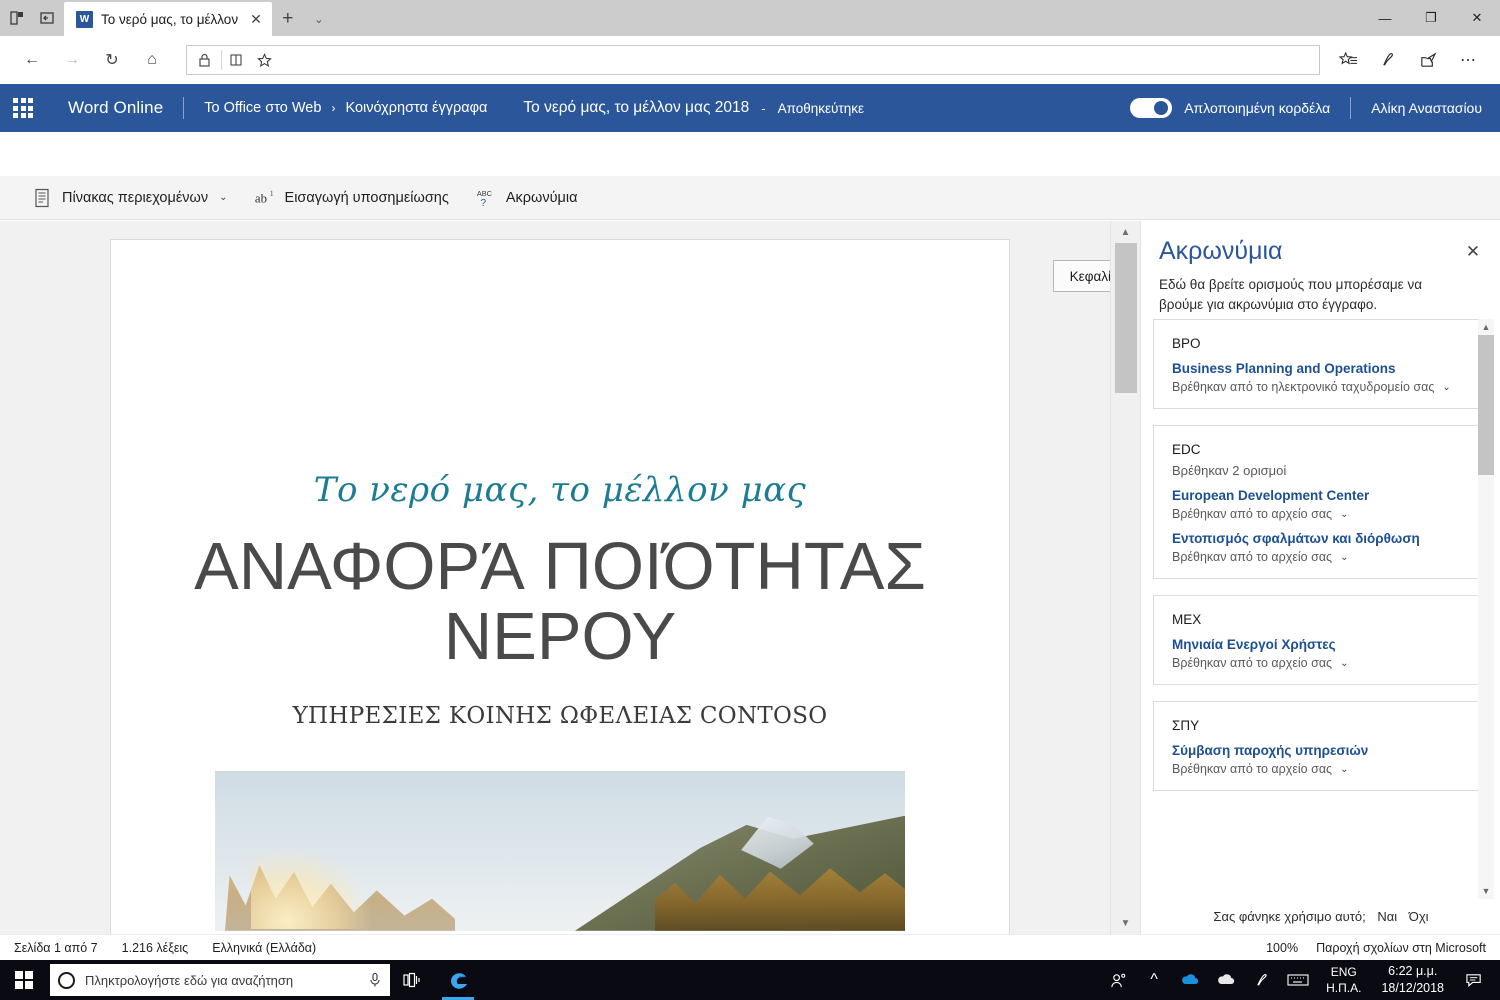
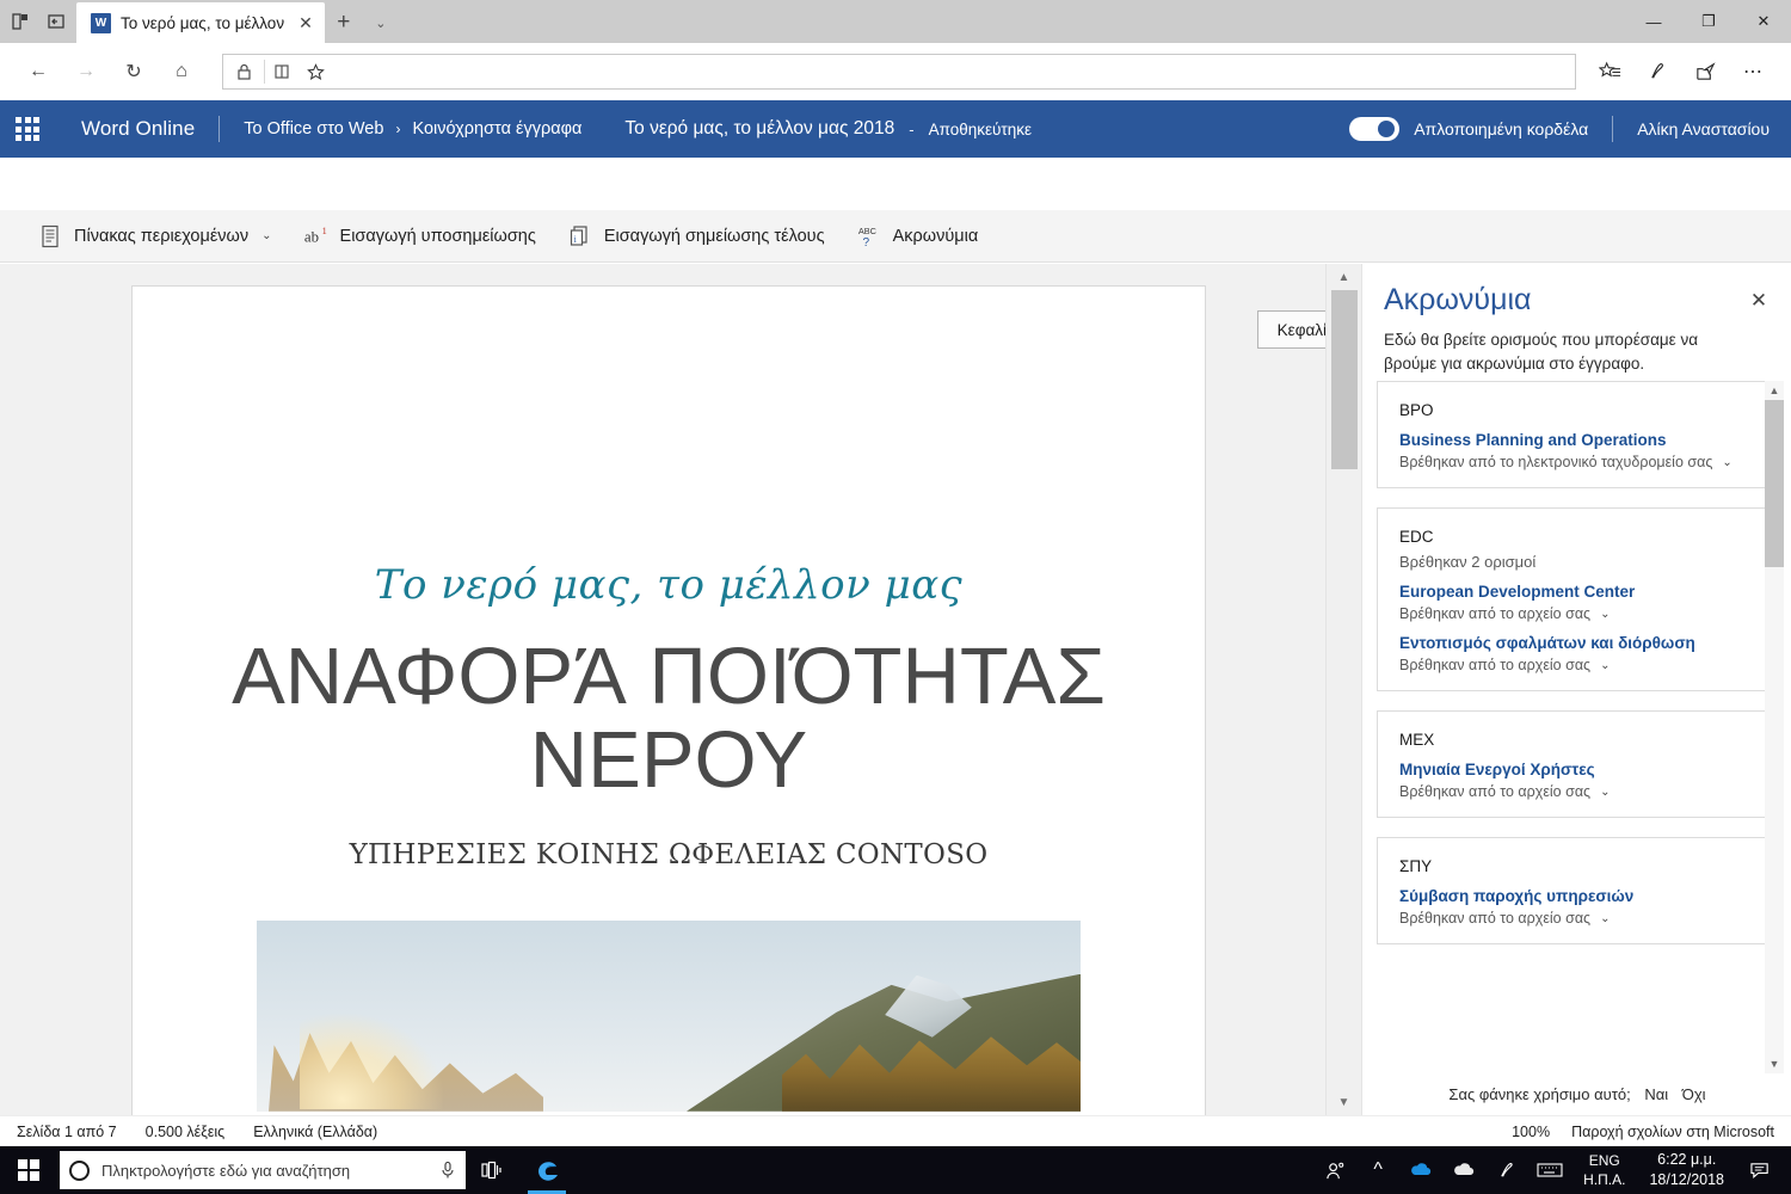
  W
  Το νερό μας, το μέλλον
  ✕
  +
  ⌄
  —
  ❐
  ✕
  ←
  →
  ↻
  ⌂
  ⋯
  Word Online
  Το Office στο Web › Κοινόχρηστα έγγραφα
  Το νερό μας, το μέλλον μας 2018
  -
  Αποθηκεύτηκε
  Απλοποιημένη κορδέλα
  Αλίκη Αναστασίου
  Πίνακας περιεχομένων
  ⌄
  ab
  1
  Εισαγωγή υποσημείωσης
+ i
+ Εισαγωγή σημείωσης τέλους
  ABC
  ?
  Ακρωνύμια
  Το νερό μας, το μέλλον μας
  ΑΝΑΦΟΡΆ ΠΟΙΌΤΗΤΑΣ ΝΕΡΟΥ
  ΥΠΗΡΕΣΙΕΣ ΚΟΙΝΗΣ ΩΦΕΛΕΙΑΣ CONTOSO
  ▲
  ▼
  Ακρωνύμια
  ✕
  Εδώ θα βρείτε ορισμούς που μπορέσαμε να βρούμε για ακρωνύμια στο έγγραφο.
  BPO
  Business Planning and Operations
  Βρέθηκαν από το ηλεκτρονικό ταχυδρομείο σας
  ⌄
  EDC
  Βρέθηκαν 2 ορισμοί
  European Development Center
  Βρέθηκαν από το αρχείο σας
  ⌄
  Εντοπισμός σφαλμάτων και διόρθωση
  Βρέθηκαν από το αρχείο σας
  ⌄
  MEX
  Μηνιαία Ενεργοί Χρήστες
  Βρέθηκαν από το αρχείο σας
  ⌄
  ΣΠΥ
  Σύμβαση παροχής υπηρεσιών
  Βρέθηκαν από το αρχείο σας
  ⌄
  ▲
  ▼
  Σας φάνηκε χρήσιμο αυτό; Ναι Όχι
  Σελίδα 1 από 7
- 1.216 λέξεις
+ 0.500 λέξεις
  Ελληνικά (Ελλάδα)
  100%
  Παροχή σχολίων στη Microsoft
  Πληκτρολογήστε εδώ για αναζήτηση
  ^
  ENG
  Η.Π.Α.
  6:22 μ.μ.
  18/12/2018
